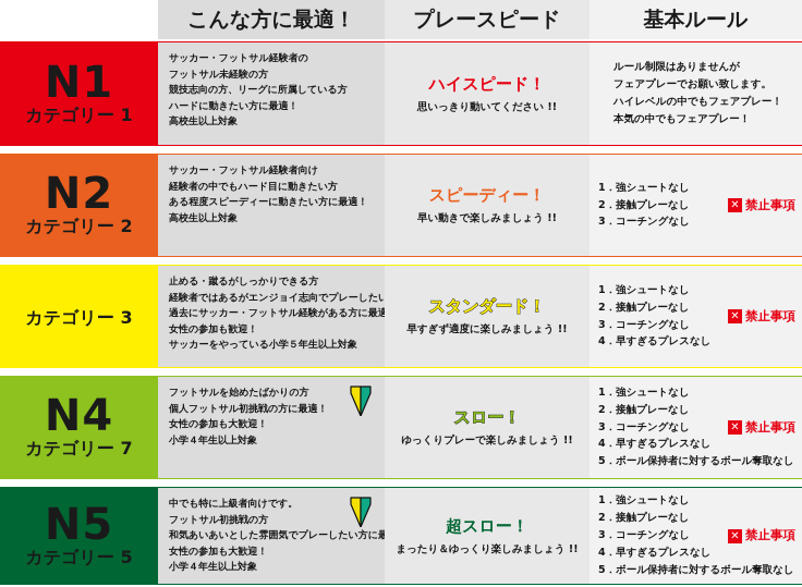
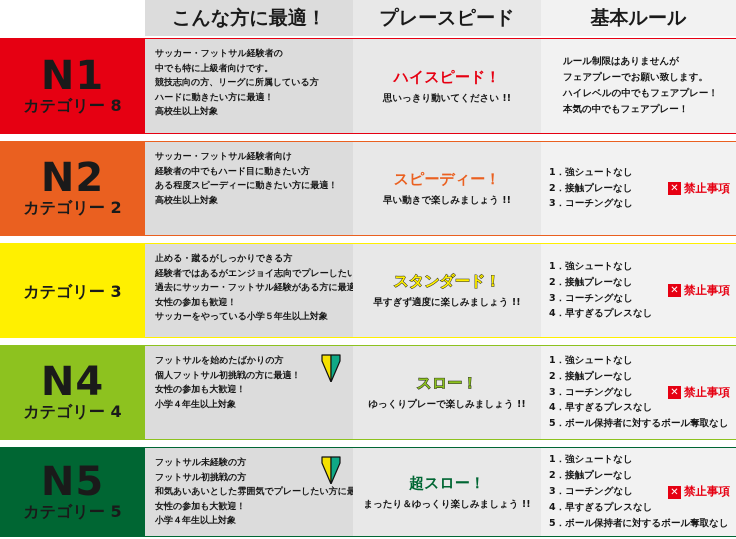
  こんな方に最適！
  プレースピード
  基本ルール
  N1
- カテゴリー 1
+ カテゴリー 8
  サッカー・フットサル経験者の
- フットサル未経験の方
+ 中でも特に上級者向けです。
  競技志向の方、リーグに所属している方
  ハードに動きたい方に最適！
  高校生以上対象
  ハイスピード！
  思いっきり動いてください !!
  ルール制限はありませんが
  フェアプレーでお願い致します。
  ハイレベルの中でもフェアプレー！
  本気の中でもフェアプレー！
  N2
  カテゴリー 2
  サッカー・フットサル経験者向け
  経験者の中でもハード目に動きたい方
  ある程度スピーディーに動きたい方に最適！
  高校生以上対象
  スピーディー！
  早い動きで楽しみましょう !!
  1．強シュートなし
  2．接触プレーなし
  3．コーチングなし
  ✕
  禁止事項
  カテゴリー 3
  止める・蹴るがしっかりできる方
  経験者ではあるがエンジョイ志向でプレーしたい
  過去にサッカー・フットサル経験がある方に最適
  女性の参加も歓迎！
  サッカーをやっている小学５年生以上対象
  スタンダード！
  早すぎず適度に楽しみましょう !!
  1．強シュートなし
  2．接触プレーなし
  3．コーチングなし
  4．早すぎるプレスなし
  ✕
  禁止事項
  N4
- カテゴリー 7
+ カテゴリー 4
  フットサルを始めたばかりの方
  個人フットサル初挑戦の方に最適！
  女性の参加も大歓迎！
  小学４年生以上対象
  スロー！
  ゆっくりプレーで楽しみましょう !!
  1．強シュートなし
  2．接触プレーなし
  3．コーチングなし
  4．早すぎるプレスなし
  5．ボール保持者に対するボール奪取なし
  ✕
  禁止事項
  N5
  カテゴリー 5
- 中でも特に上級者向けです。
+ フットサル未経験の方
  フットサル初挑戦の方
  和気あいあいとした雰囲気でプレーしたい方に最
  女性の参加も大歓迎！
  小学４年生以上対象
  超スロー！
  まったり＆ゆっくり楽しみましょう !!
  1．強シュートなし
  2．接触プレーなし
  3．コーチングなし
  4．早すぎるプレスなし
  5．ボール保持者に対するボール奪取なし
  ✕
  禁止事項
